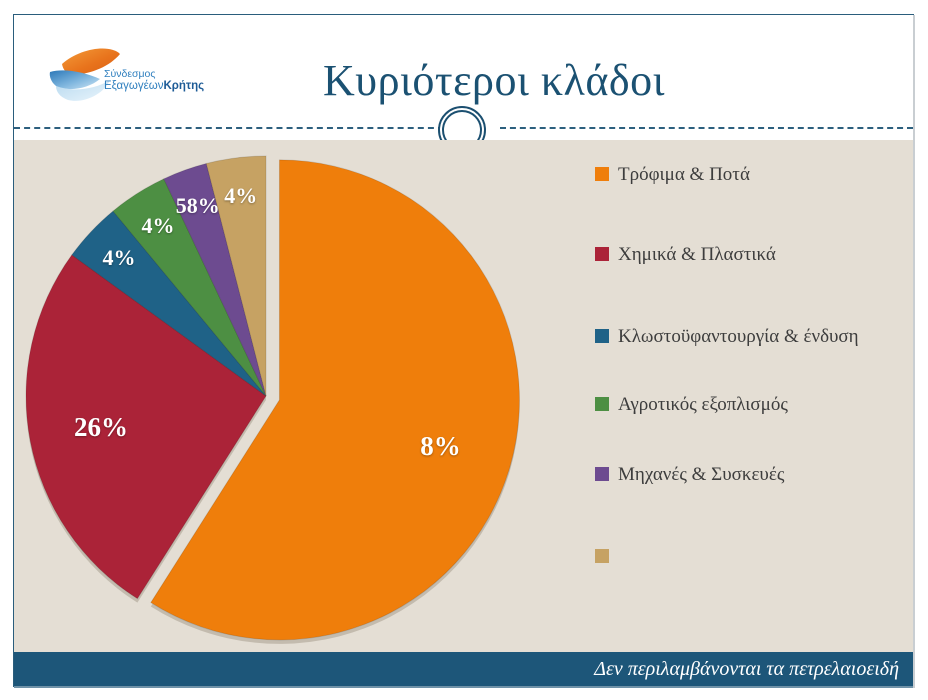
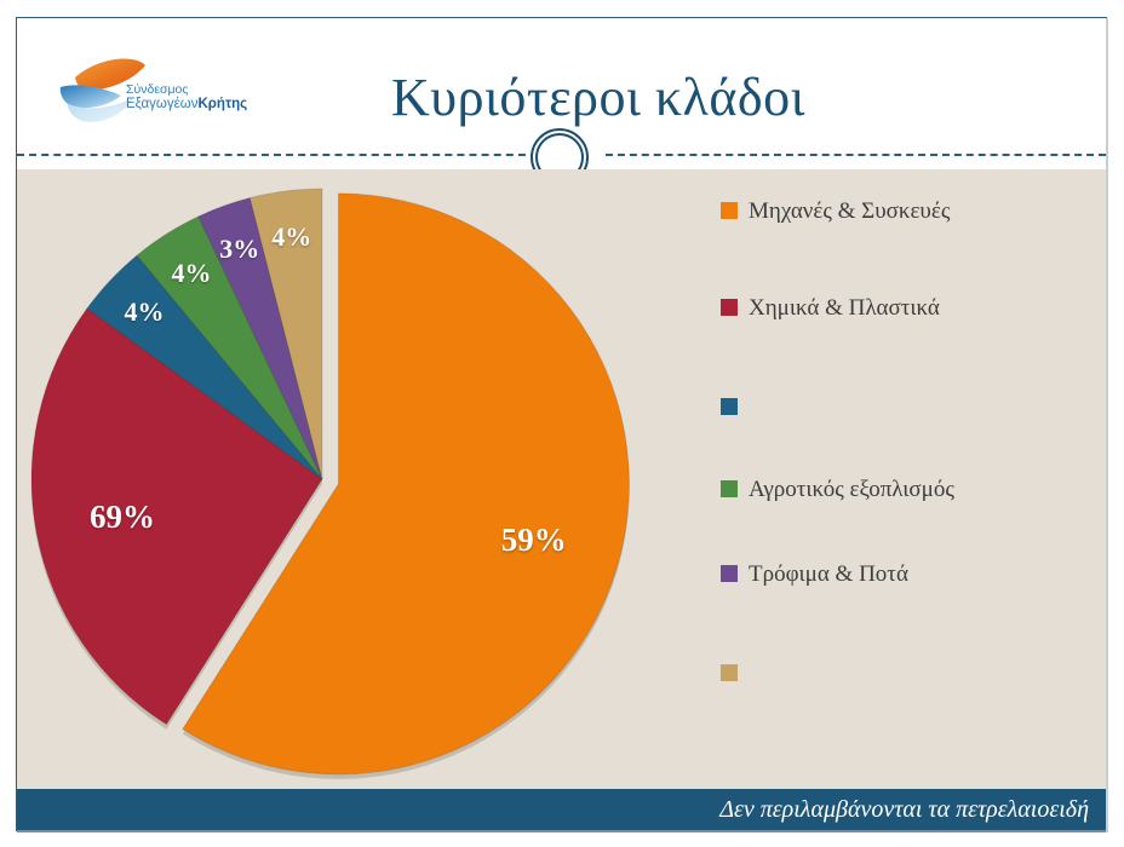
  Σύνδεσμος
  ΕξαγωγέωνΚρήτης
  Κυριότεροι κλάδοι
- 8%
+ 59%
- 26%
+ 69%
  4%
  4%
- 58%
+ 3%
  4%
- Τρόφιμα & Ποτά
+ Μηχανές & Συσκευές
  Χημικά & Πλαστικά
- Κλωστοϋφαντουργία & ένδυση
  Αγροτικός εξοπλισμός
- Μηχανές & Συσκευές
+ Τρόφιμα & Ποτά
  Δεν περιλαμβάνονται τα πετρελαιοειδή
